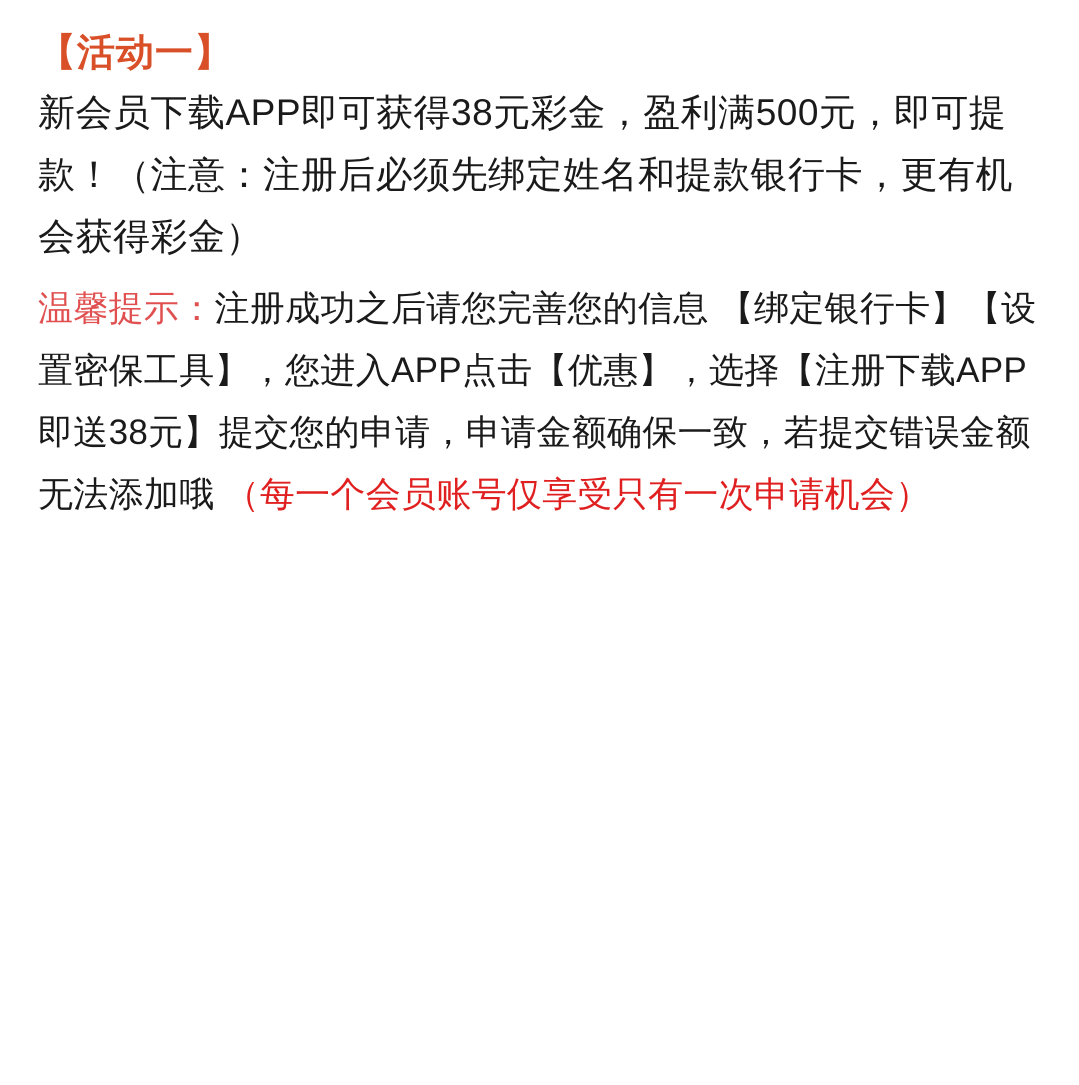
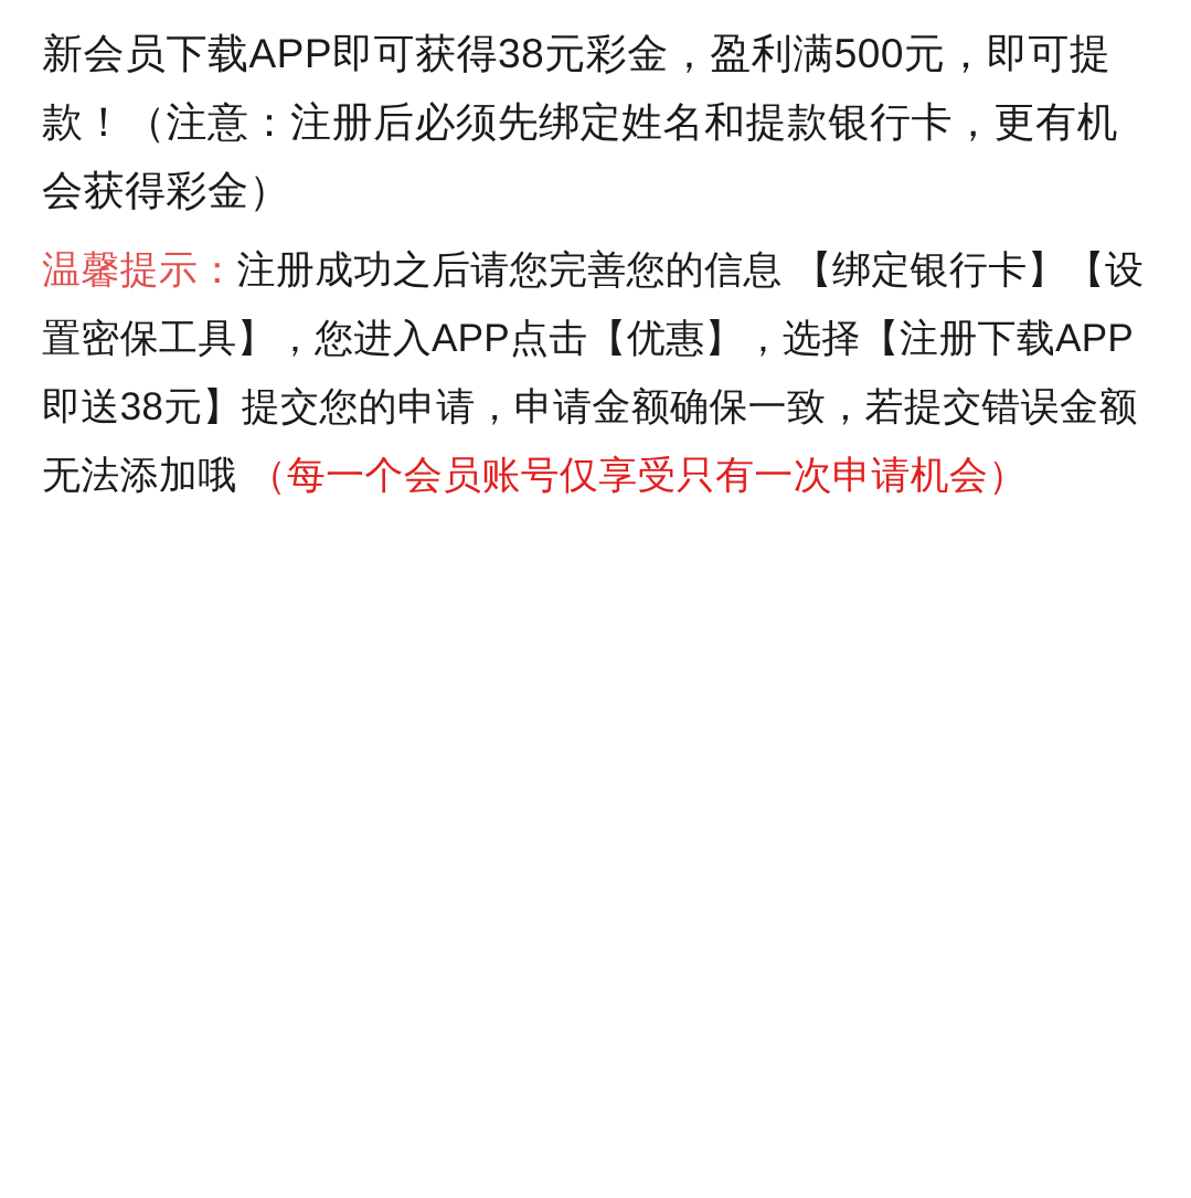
- 【活动一】
  新会员下载APP即可获得38元彩金，盈利满500元，即可提款！（注意：注册后必须先绑定姓名和提款银行卡，更有机会获得彩金）
  温馨提示：注册成功之后请您完善您的信息 【绑定银行卡】【设置密保工具】，您进入APP点击【优惠】，选择【注册下载APP即送38元】提交您的申请，申请金额确保一致，若提交错误金额无法添加哦 （每一个会员账号仅享受只有一次申请机会）
